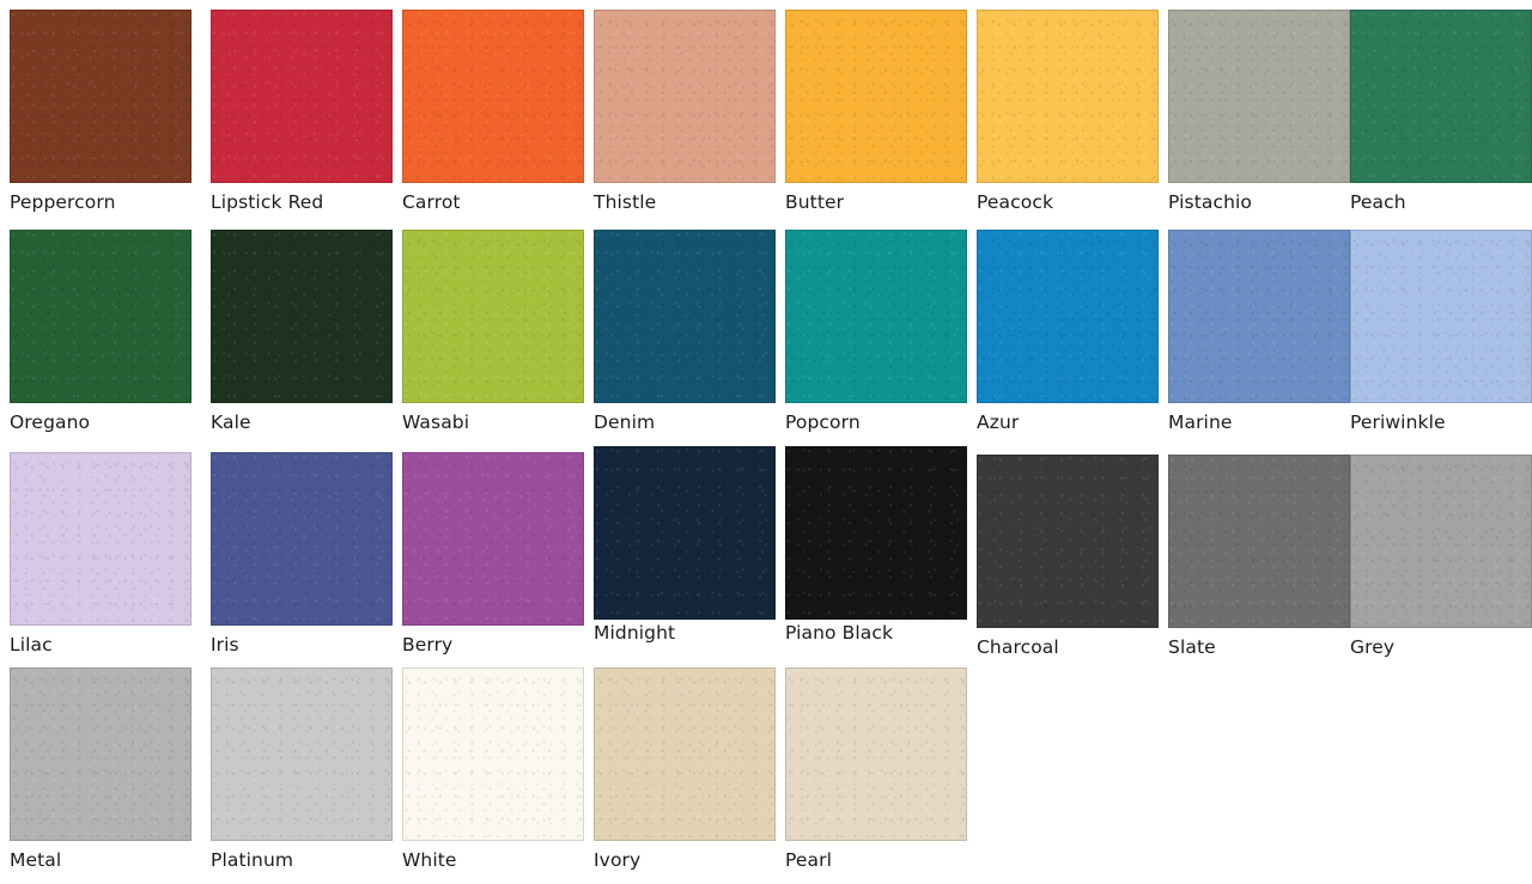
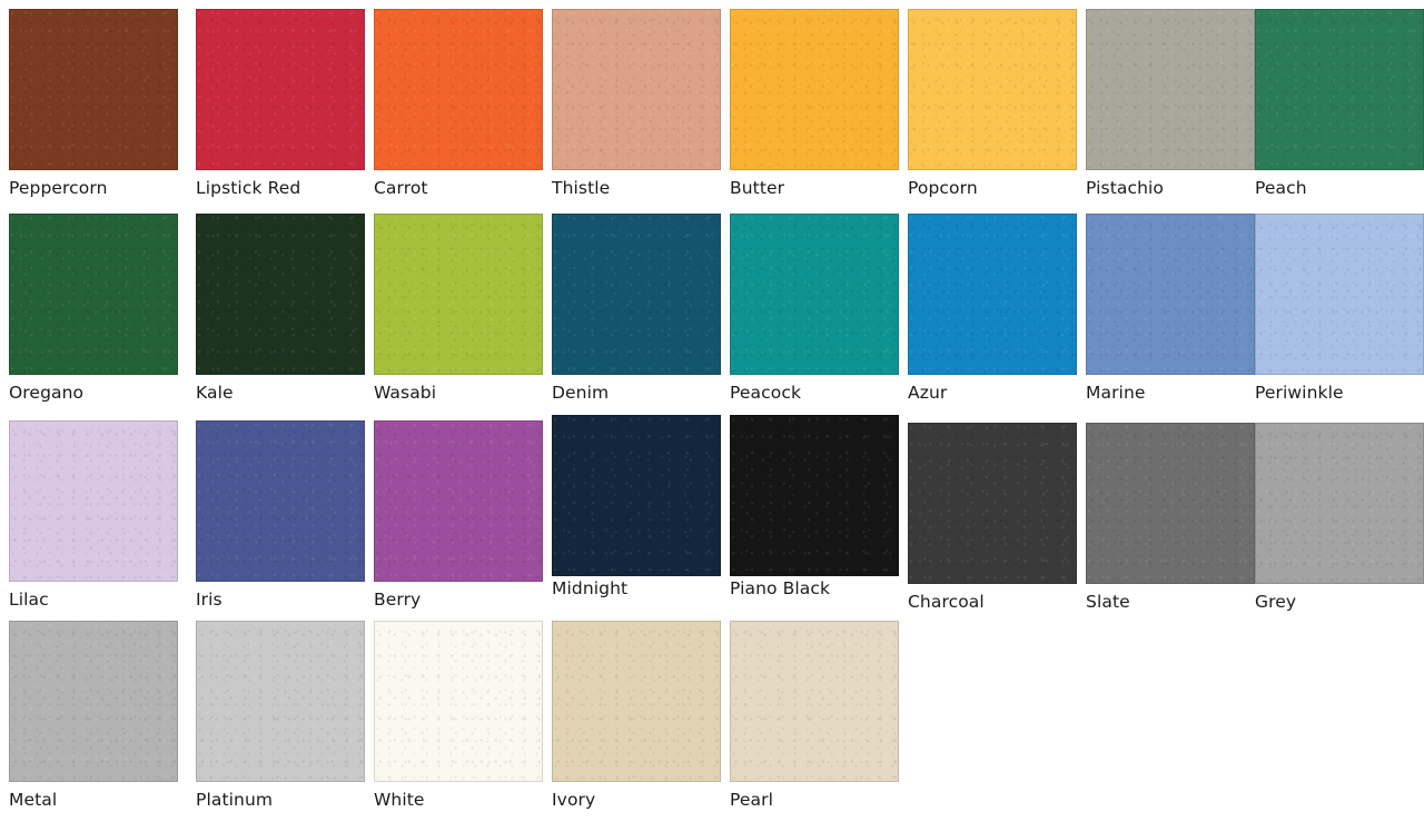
  Peppercorn
  Lipstick Red
  Carrot
  Thistle
  Butter
- Peacock
+ Popcorn
  Pistachio
  Peach
  Oregano
  Kale
  Wasabi
  Denim
- Popcorn
+ Peacock
  Azur
  Marine
  Periwinkle
  Lilac
  Iris
  Berry
  Midnight
  Piano Black
  Charcoal
  Slate
  Grey
  Metal
  Platinum
  White
  Ivory
  Pearl
